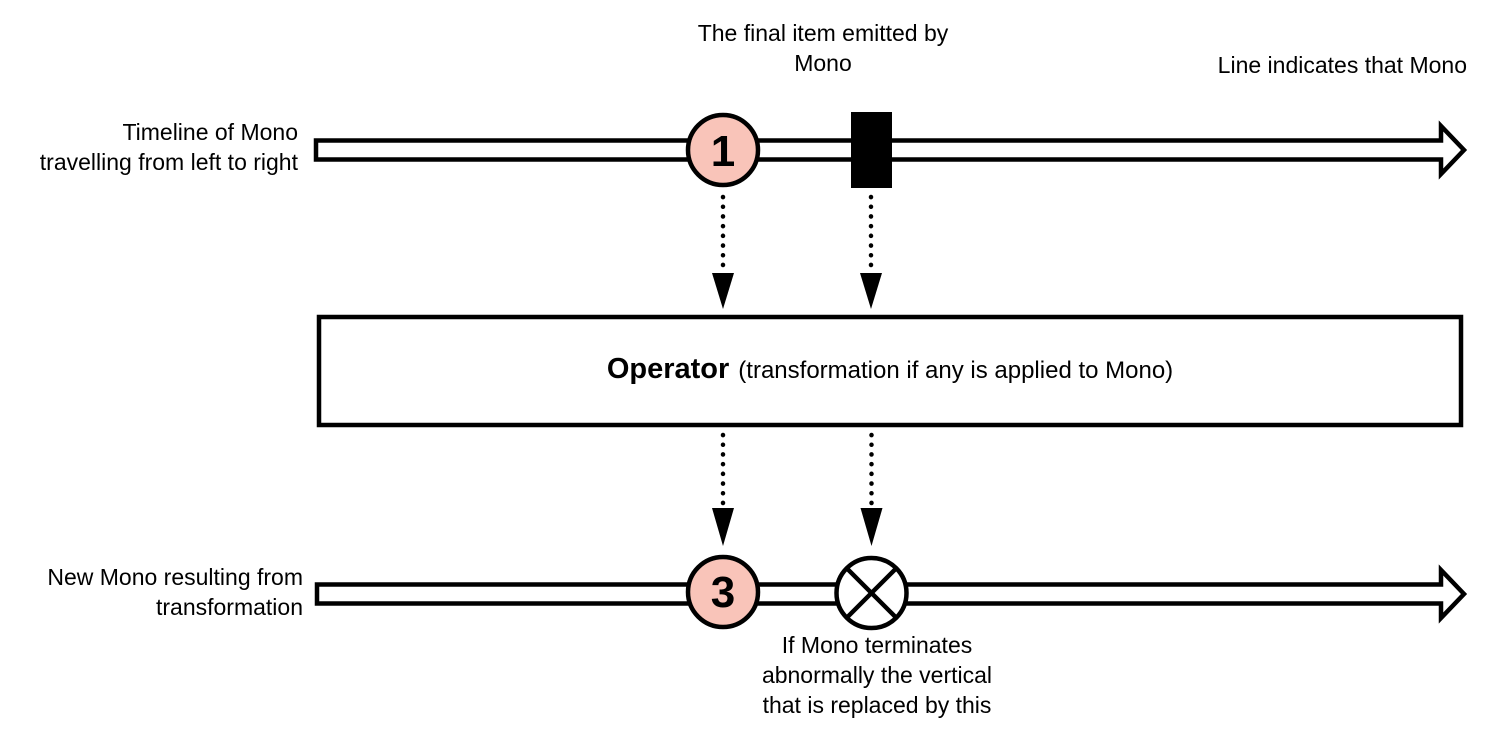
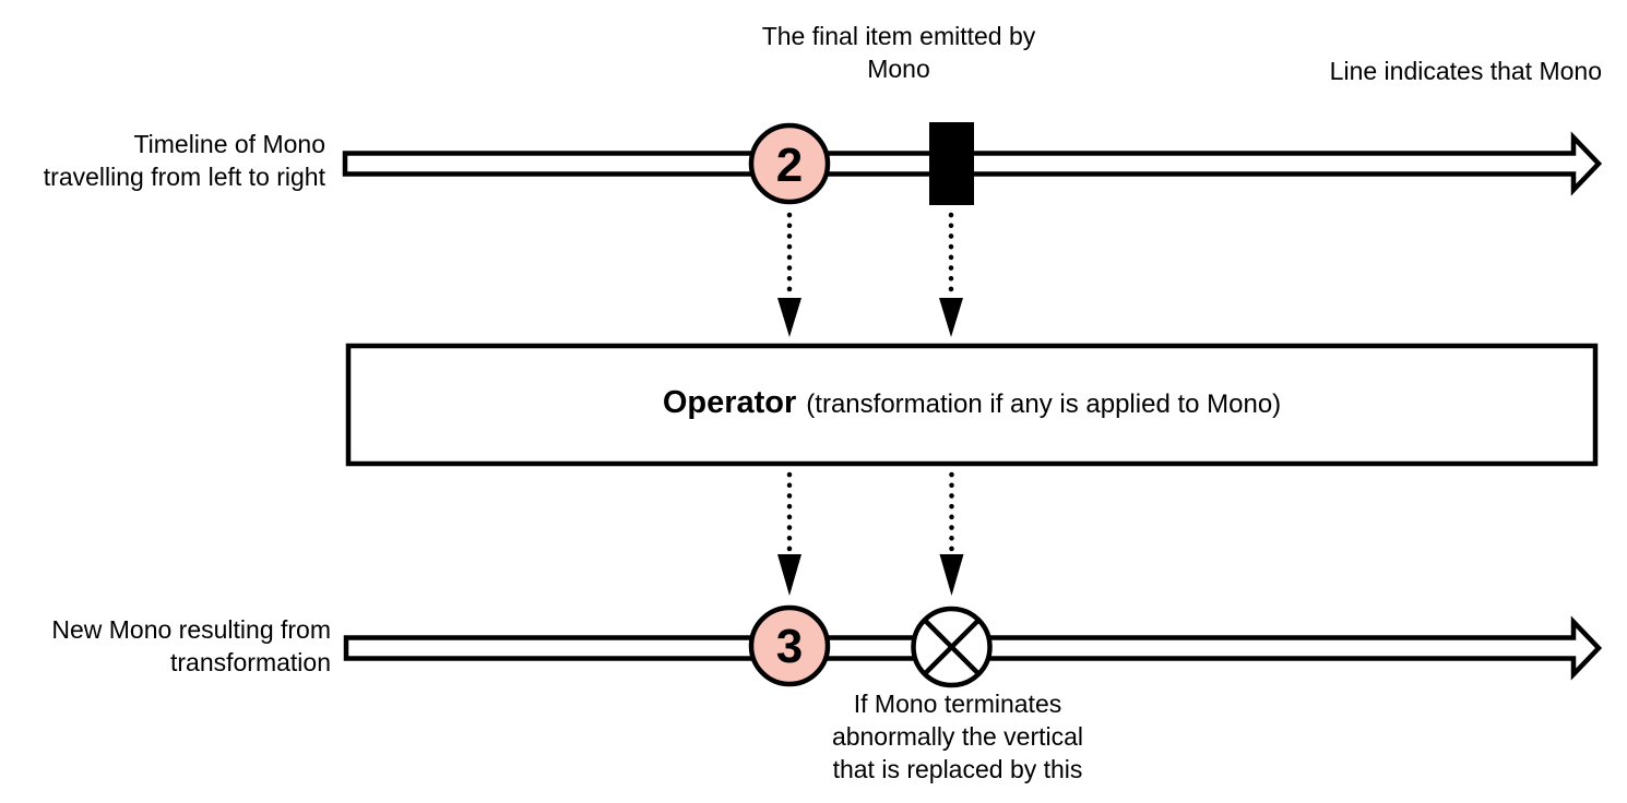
- 1
+ 2
  3
  The final item emitted by
  Mono
  Line indicates that Mono
  Timeline of Mono
  travelling from left to right
  New Mono resulting from
  transformation
  If Mono terminates
  abnormally the vertical
  that is replaced by this
  Operator (transformation if any is applied to Mono)
